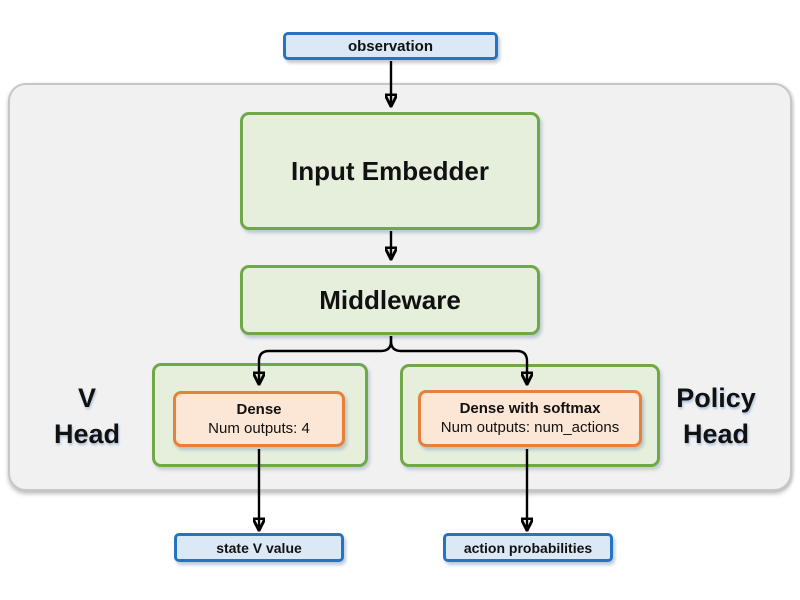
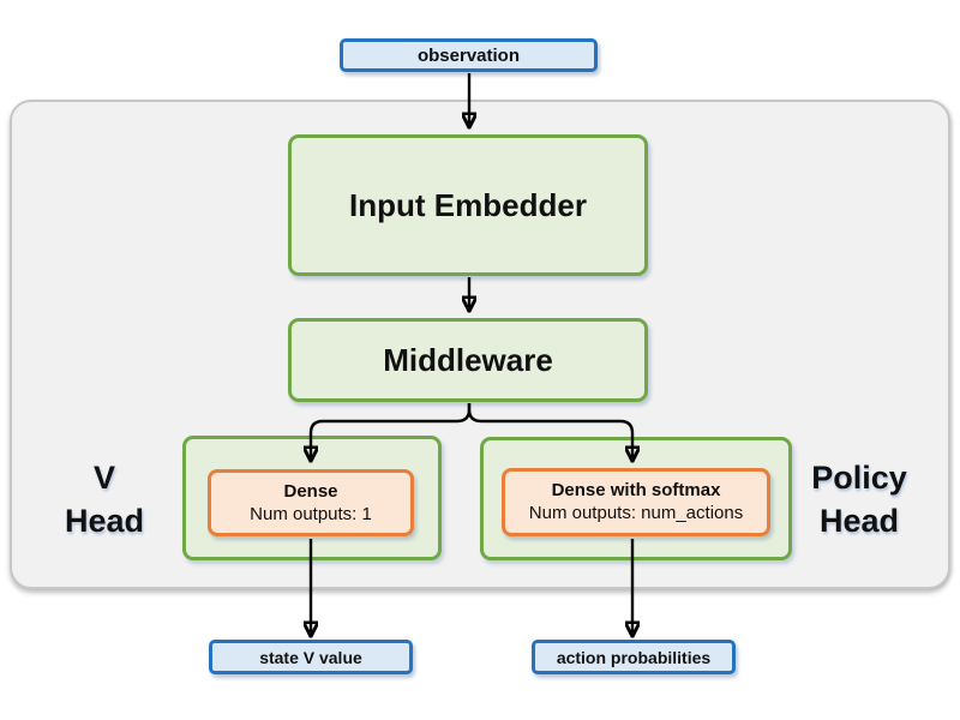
  observation
  Input Embedder
  Middleware
  Dense
- Num outputs: 4
+ Num outputs: 1
  Dense with softmax
  Num outputs: num_actions
  V
  Head
  Policy
  Head
  state V value
  action probabilities
